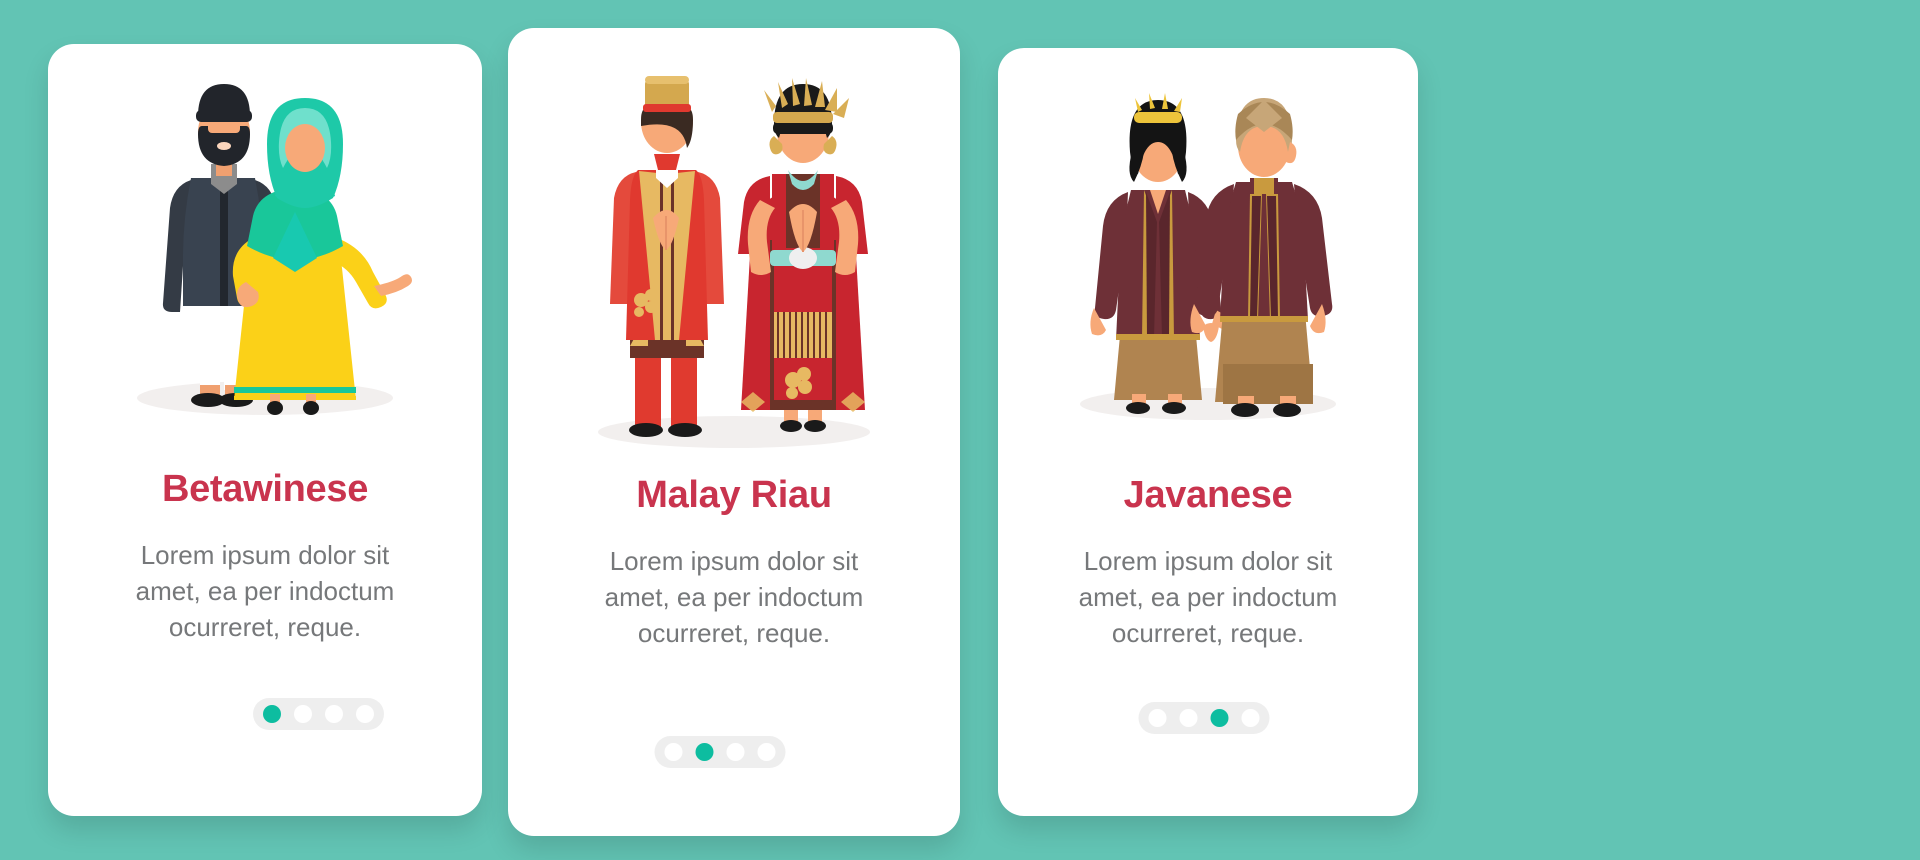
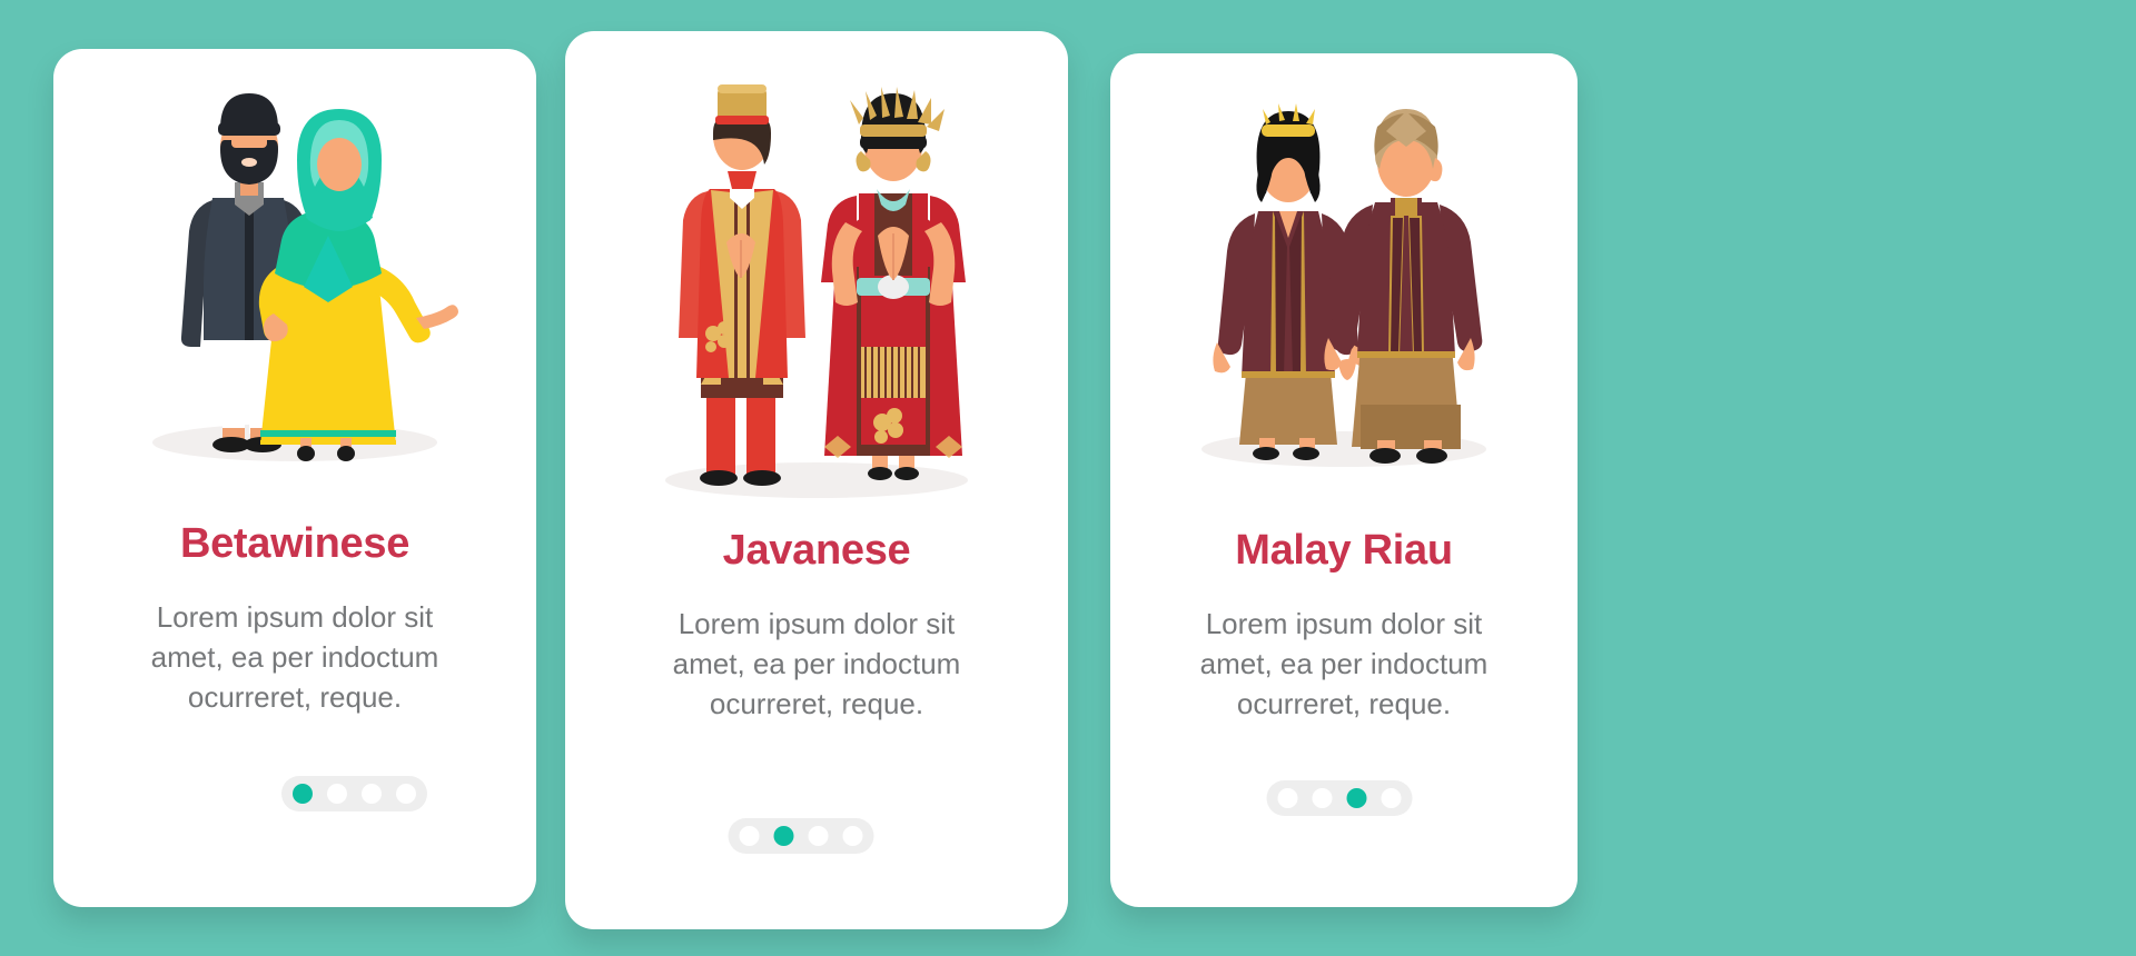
  Betawinese
  Lorem ipsum dolor sit amet, ea per indoctum ocurreret, reque.
- Malay Riau
+ Javanese
  Lorem ipsum dolor sit amet, ea per indoctum ocurreret, reque.
- Javanese
+ Malay Riau
  Lorem ipsum dolor sit amet, ea per indoctum ocurreret, reque.
